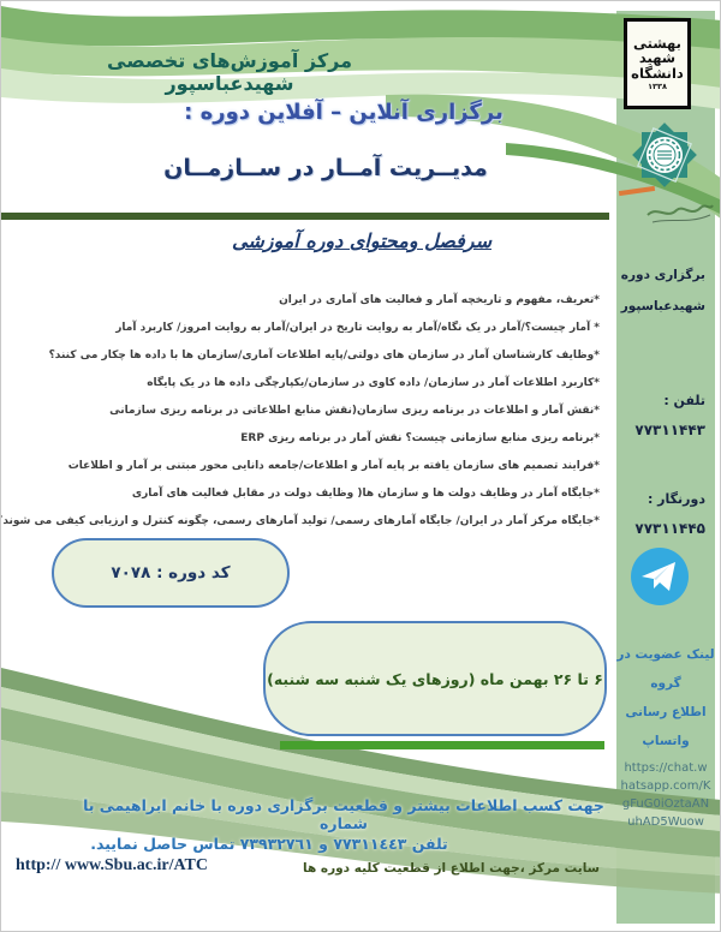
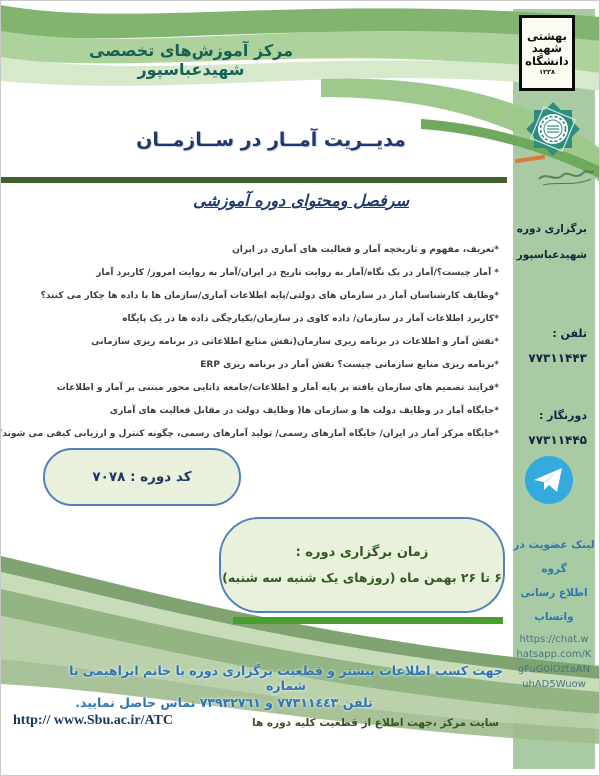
  بهشتی
  شهید
  دانشگاه
  ۱۳۳۸
  مرکز آموزشهای تخصصی شهیدعباسپور
- برگزاری آنلاین – آفلاین دوره :
  مدیــریت آمــار در ســازمــان
  سرفصل ومحتوای دوره آموزشی
  *تعریف، مفهوم و تاریخچه آمار و فعالیت های آماری در ایران
  * آمار چیست؟/آمار در یک نگاه/آمار به روایت تاریخ در ایران/آمار به روایت امروز/ کاربرد آمار
  *وظایف کارشناسان آمار در سازمان های دولتی/پایه اطلاعات آماری/سازمان ها با داده ها چکار می کنند؟
  *کاربرد اطلاعات آمار در سازمان/ داده کاوی در سازمان/یکپارچگی داده ها در یک پایگاه
  *نقش آمار و اطلاعات در برنامه ریزی سازمان(نقش منابع اطلاعاتی در برنامه ریزی سازمانی
  *برنامه ریزی منابع سازمانی چیست؟ نقش آمار در برنامه ریزی ERP
  *فرایند تصمیم های سازمان یافته بر پایه آمار و اطلاعات/جامعه دانایی محور مبتنی بر آمار و اطلاعات
  *جایگاه آمار در وظایف دولت ها و سازمان ها( وظایف دولت در مقابل فعالیت های آماری
  *جایگاه مرکز آمار در ایران/ جایگاه آمارهای رسمی/ تولید آمارهای رسمی، چگونه کنترل و ارزیابی کیفی می شوند
  کد دوره : ۷۰۷۸
+ زمان برگزاری دوره :
  ۶ تا ۲۶ بهمن ماه (روزهای یک شنبه سه شنبه)
  جهت کسب اطلاعات بیشتر و قطعیت برگزاری دوره با خانم ابراهیمی با شماره
  تلفن ٧٧٣١١٤٤٣ و ٧٣٩٣٢٧٦١ تماس حاصل نمایید.
  http:// www.Sbu.ac.ir/ATC
  سایت مرکز ،جهت اطلاع از قطعیت کلیه دوره ها
  برگزاری دوره
  شهیدعباسپور
  تلفن :
  ۷۷۳۱۱۴۴۳
  دورنگار :
  ۷۷۳۱۱۴۴۵
  لینک عضویت در
  گروه
  اطلاع رسانی
  واتساپ
  https://chat.w
  hatsapp.com/K
  gFuG0iOztaAN
  uhAD5Wuow
